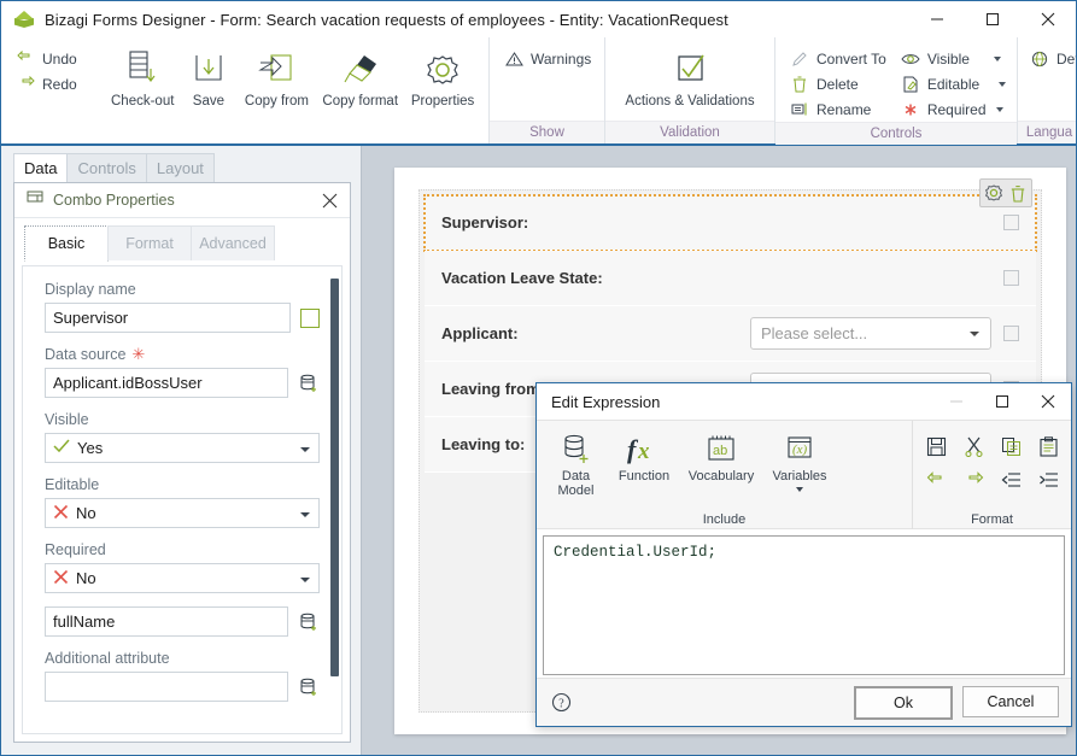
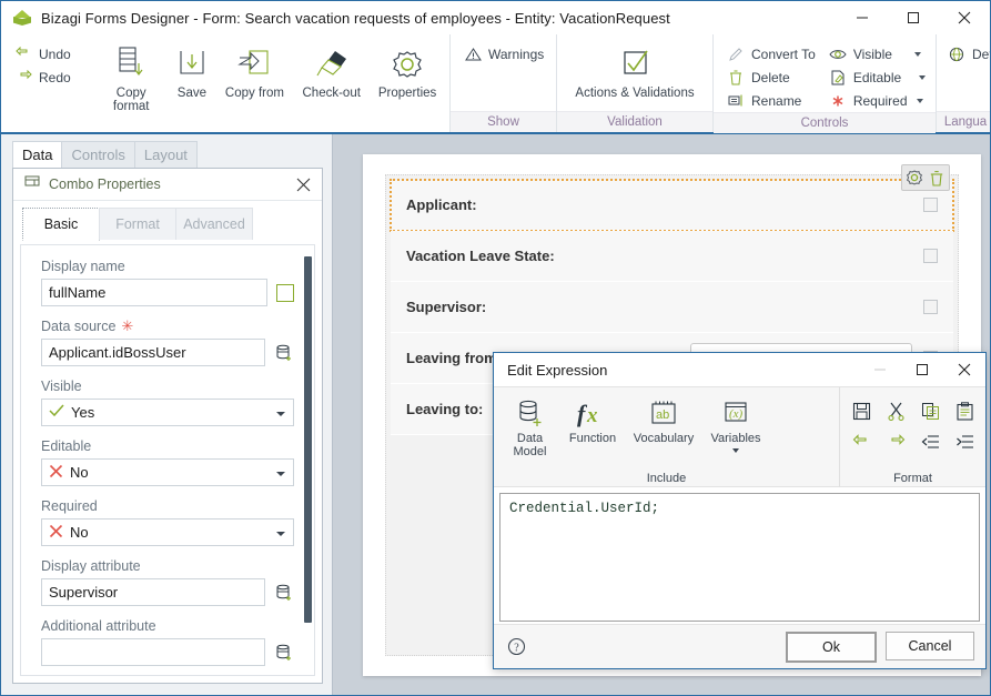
  Bizagi Forms Designer - Form: Search vacation requests of employees - Entity: VacationRequest
  Undo
  Redo
- Check-out
+ Copy format
  Save
  Copy from
- Copy format
+ Check-out
  Properties
  Warnings
  Show
  Actions & Validations
  Validation
  Convert To
  Delete
  Rename
  Visible
  Editable
  Required
  Controls
  Langua
  Data
  Controls
  Layout
  Combo Properties
  Basic
  Format
  Advanced
  Display name
- Supervisor
+ fullName
  Data source
  ✳
  Applicant.idBossUser
  Visible
  Yes
  Editable
  No
  Required
  No
+ Display attribute
- fullName
+ Supervisor
  Additional attribute
- Supervisor:
+ Applicant:
  Vacation Leave State:
- Applicant:
+ Supervisor:
- Please select...
  Leaving from
  Leaving to:
  Edit Expression
  Data Model
  f
  x
  Function
  ab
  Vocabulary
  (x)
  Variables
  Include
  Format
  Credential.UserId;
  ?
  Ok
  Cancel
